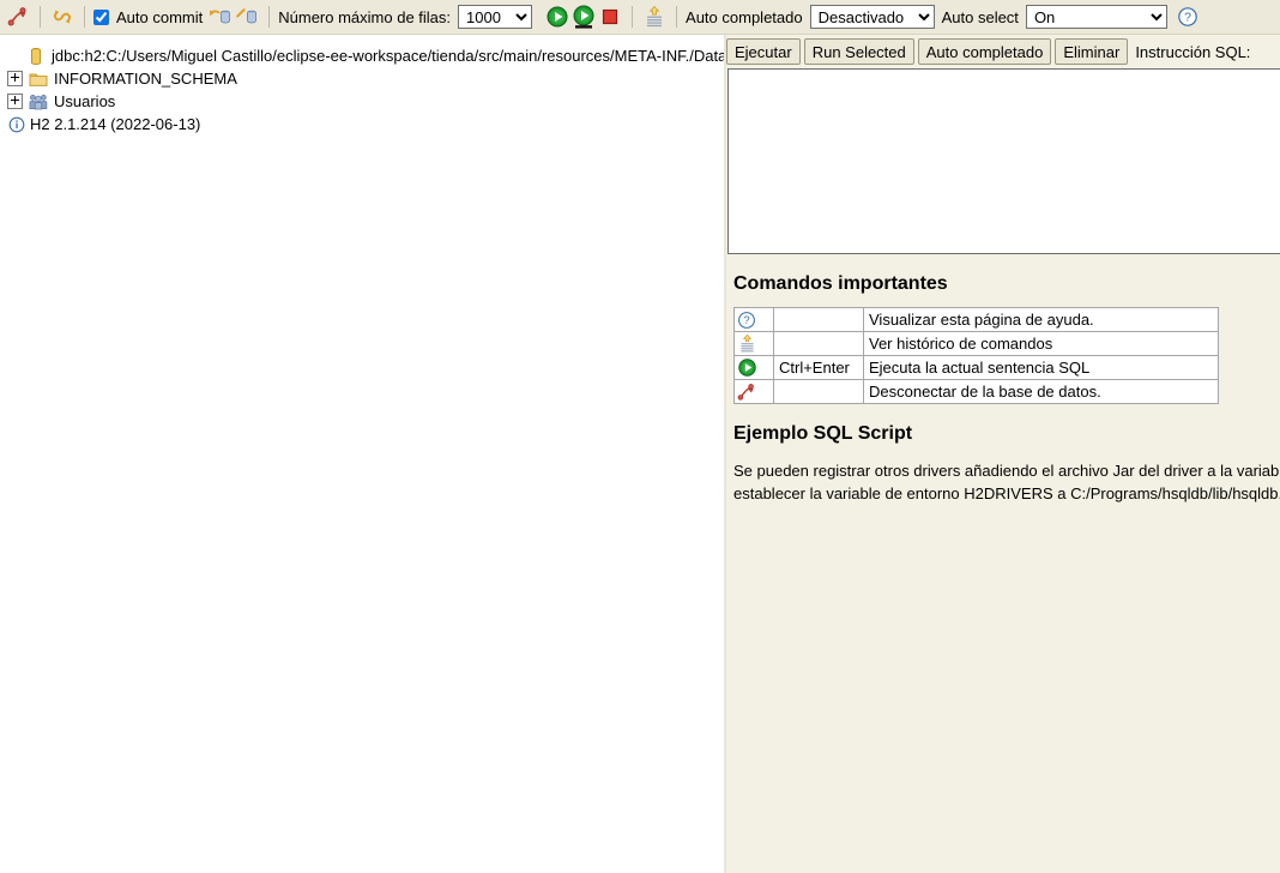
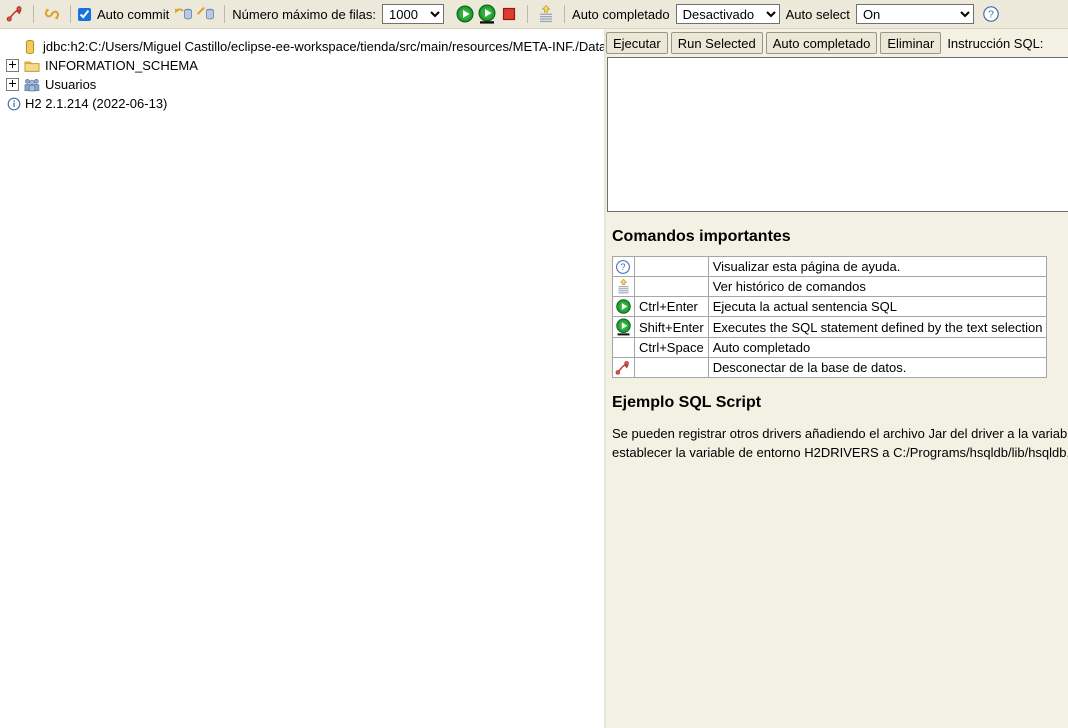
  Auto commit
  Número máximo de filas:
  1000
  Auto completado
  Desactivado
  Auto select
  On
  ?
  jdbc:h2:C:/Users/Miguel Castillo/eclipse-ee-workspace/tienda/src/main/resources/META-INF./Data
  INFORMATION_SCHEMA
  Usuarios
  H2 2.1.214 (2022-06-13)
  Ejecutar
  Run Selected
  Auto completado
  Eliminar
  Instrucción SQL:
  Comandos importantes
  ?		Visualizar esta página de ayuda.
  		Ver histórico de comandos
  	Ctrl+Enter	Ejecuta la actual sentencia SQL
+ 	Shift+Enter	Executes the SQL statement defined by the text selection
+ 	Ctrl+Space	Auto completado
  		Desconectar de la base de datos.
  Ejemplo SQL Script
  Se pueden registrar otros drivers añadiendo el archivo Jar del driver a la variab
  establecer la variable de entorno H2DRIVERS a C:/Programs/hsqldb/lib/hsqldb
